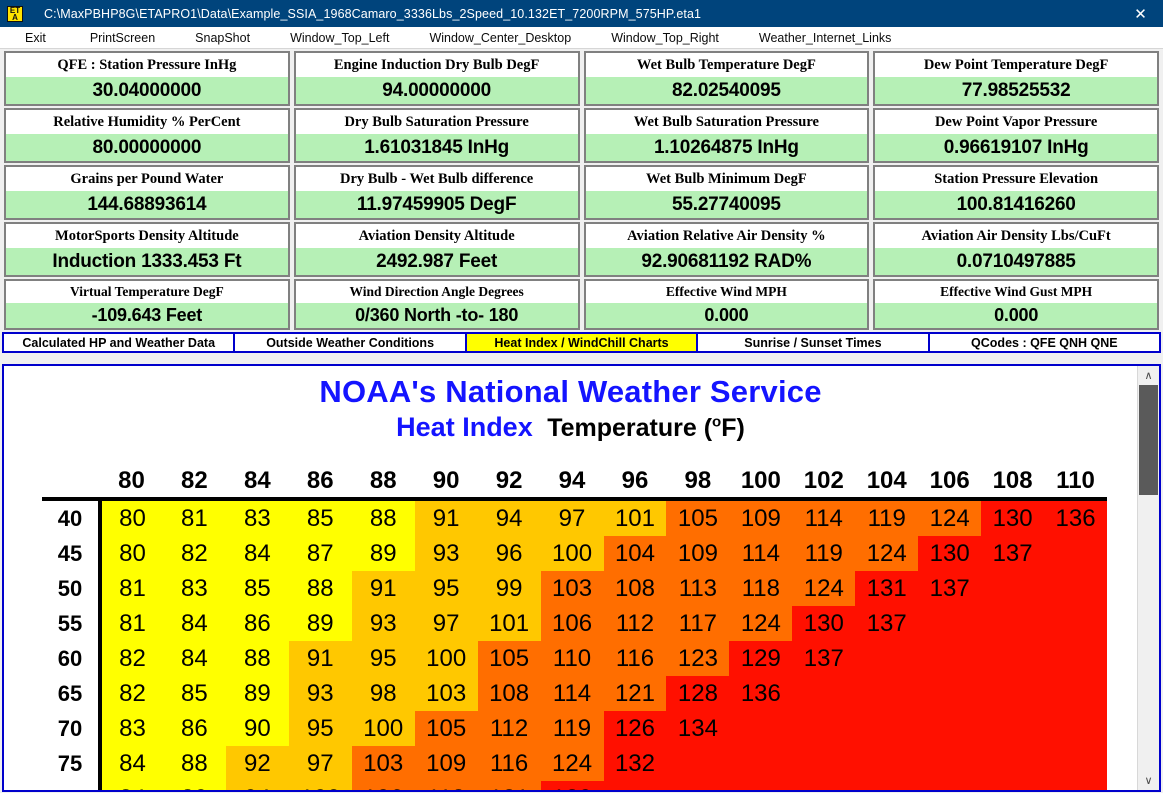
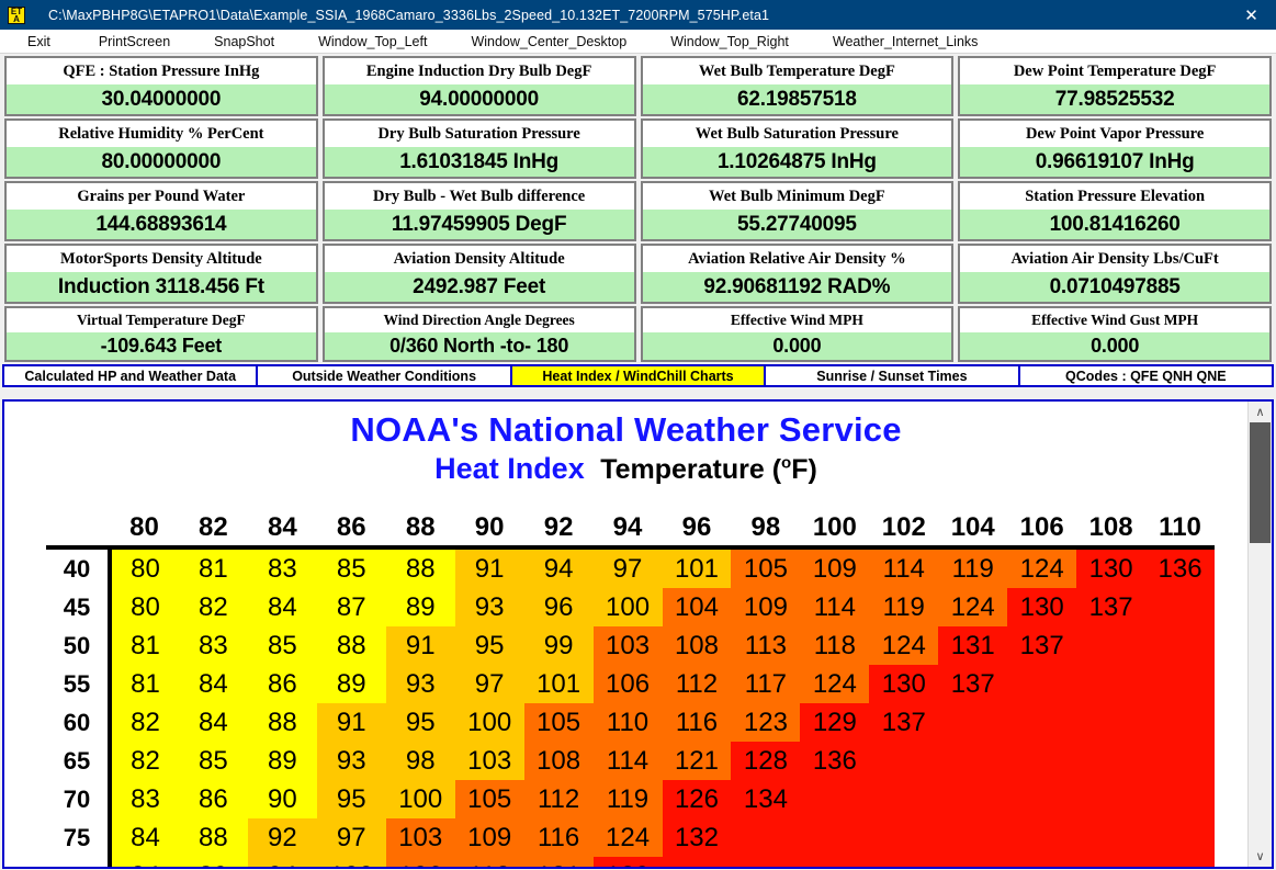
  ET
  A
  C:\MaxPBHP8G\ETAPRO1\Data\Example_SSIA_1968Camaro_3336Lbs_2Speed_10.132ET_7200RPM_575HP.eta1
  ✕
  Exit
  PrintScreen
  SnapShot
  Window_Top_Left
  Window_Center_Desktop
  Window_Top_Right
  Weather_Internet_Links
  QFE : Station Pressure InHg
  30.04000000
  Engine Induction Dry Bulb DegF
  94.00000000
  Wet Bulb Temperature DegF
- 82.02540095
+ 62.19857518
  Dew Point Temperature DegF
  77.98525532
  Relative Humidity % PerCent
  80.00000000
  Dry Bulb Saturation Pressure
  1.61031845 InHg
  Wet Bulb Saturation Pressure
  1.10264875 InHg
  Dew Point Vapor Pressure
  0.96619107 InHg
  Grains per Pound Water
  144.68893614
  Dry Bulb - Wet Bulb difference
  11.97459905 DegF
  Wet Bulb Minimum DegF
  55.27740095
  Station Pressure Elevation
  100.81416260
  MotorSports Density Altitude
- Induction 1333.453 Ft
+ Induction 3118.456 Ft
  Aviation Density Altitude
  2492.987 Feet
  Aviation Relative Air Density %
  92.90681192 RAD%
  Aviation Air Density Lbs/CuFt
  0.0710497885
  Virtual Temperature DegF
  -109.643 Feet
  Wind Direction Angle Degrees
  0/360 North -to- 180
  Effective Wind MPH
  0.000
  Effective Wind Gust MPH
  0.000
  Calculated HP and Weather Data
  Outside Weather Conditions
  Heat Index / WindChill Charts
  Sunrise / Sunset Times
  QCodes : QFE QNH QNE
  NOAA's National Weather Service
  Heat Index Temperature (oF)
  	80	82	84	86	88	90	92	94	96	98	100	102	104	106	108	110
  40	80	81	83	85	88	91	94	97	101	105	109	114	119	124	130	136
  45	80	82	84	87	89	93	96	100	104	109	114	119	124	130	137
  50	81	83	85	88	91	95	99	103	108	113	118	124	131	137
  55	81	84	86	89	93	97	101	106	112	117	124	130	137
  60	82	84	88	91	95	100	105	110	116	123	129	137
  65	82	85	89	93	98	103	108	114	121	128	136
  70	83	86	90	95	100	105	112	119	126	134
  75	84	88	92	97	103	109	116	124	132
  ∧
  ∨
